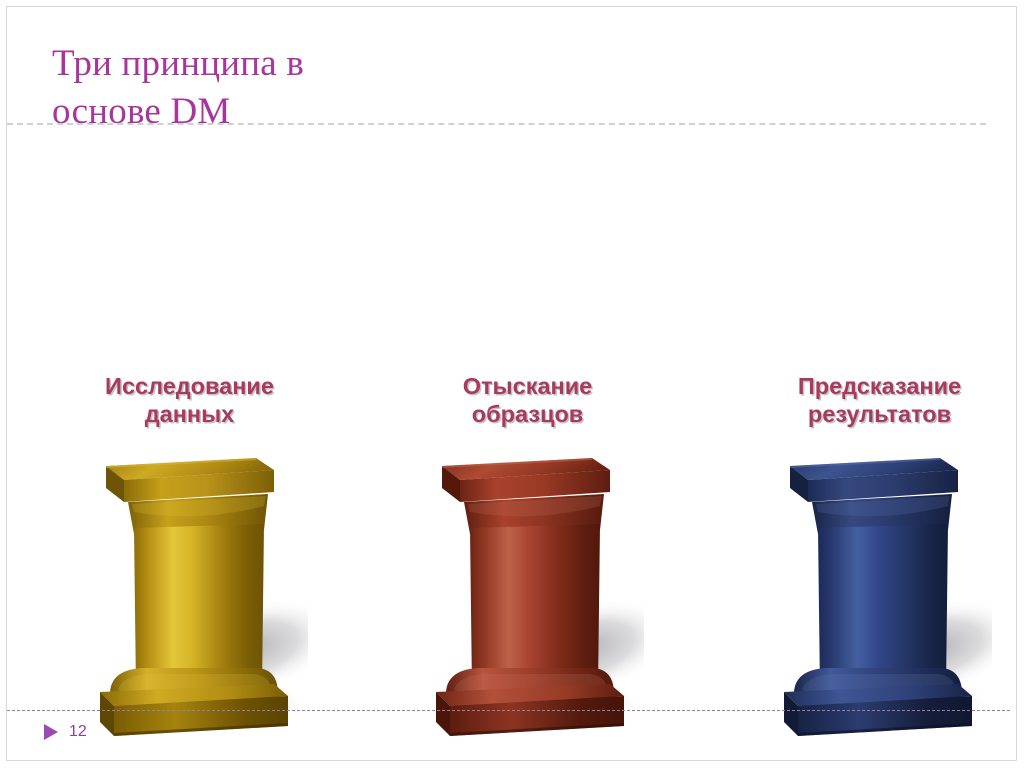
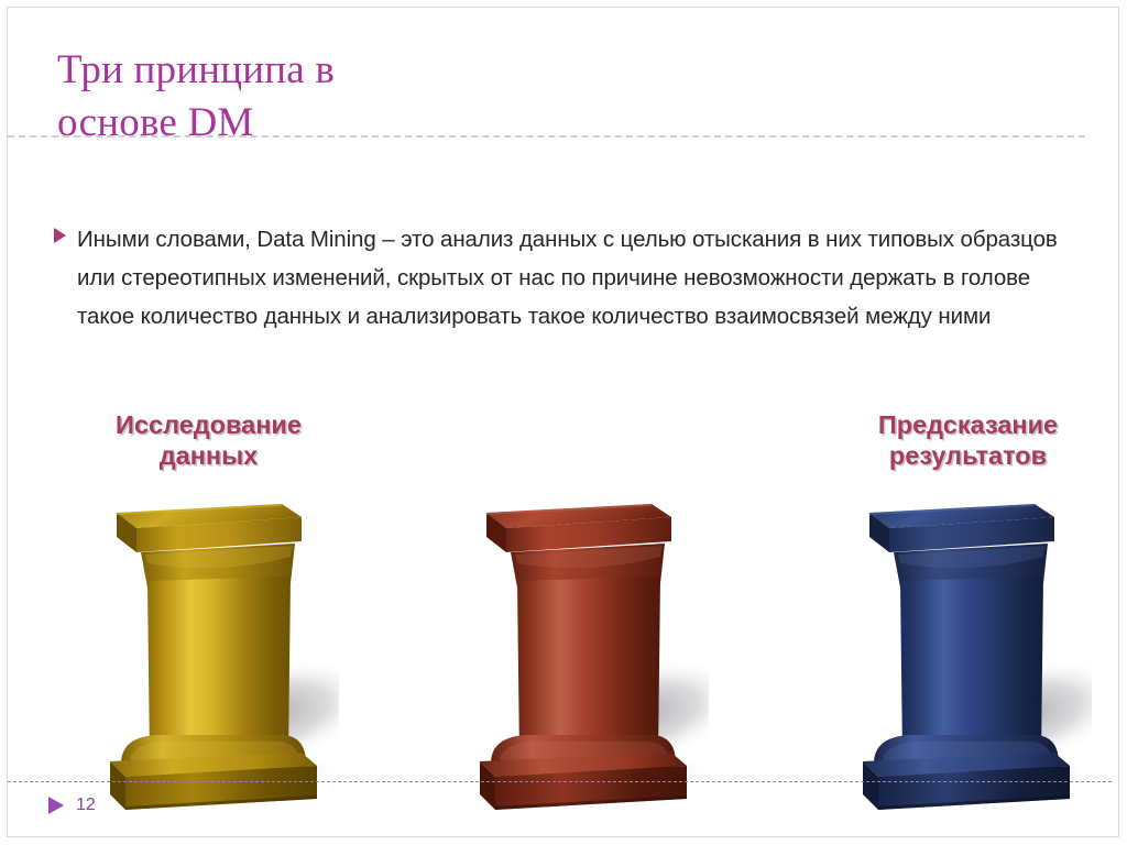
  Три принципа в
  основе DM
+ Иными словами, Data Mining – это анализ данных с целью отыскания в них типовых образцов или стереотипных изменений, скрытых от нас по причине невозможности держать в голове такое количество данных и анализировать такое количество взаимосвязей между ними
  Исследование
  данных
- Отыскание
- образцов
  Предсказание
  результатов
  12
